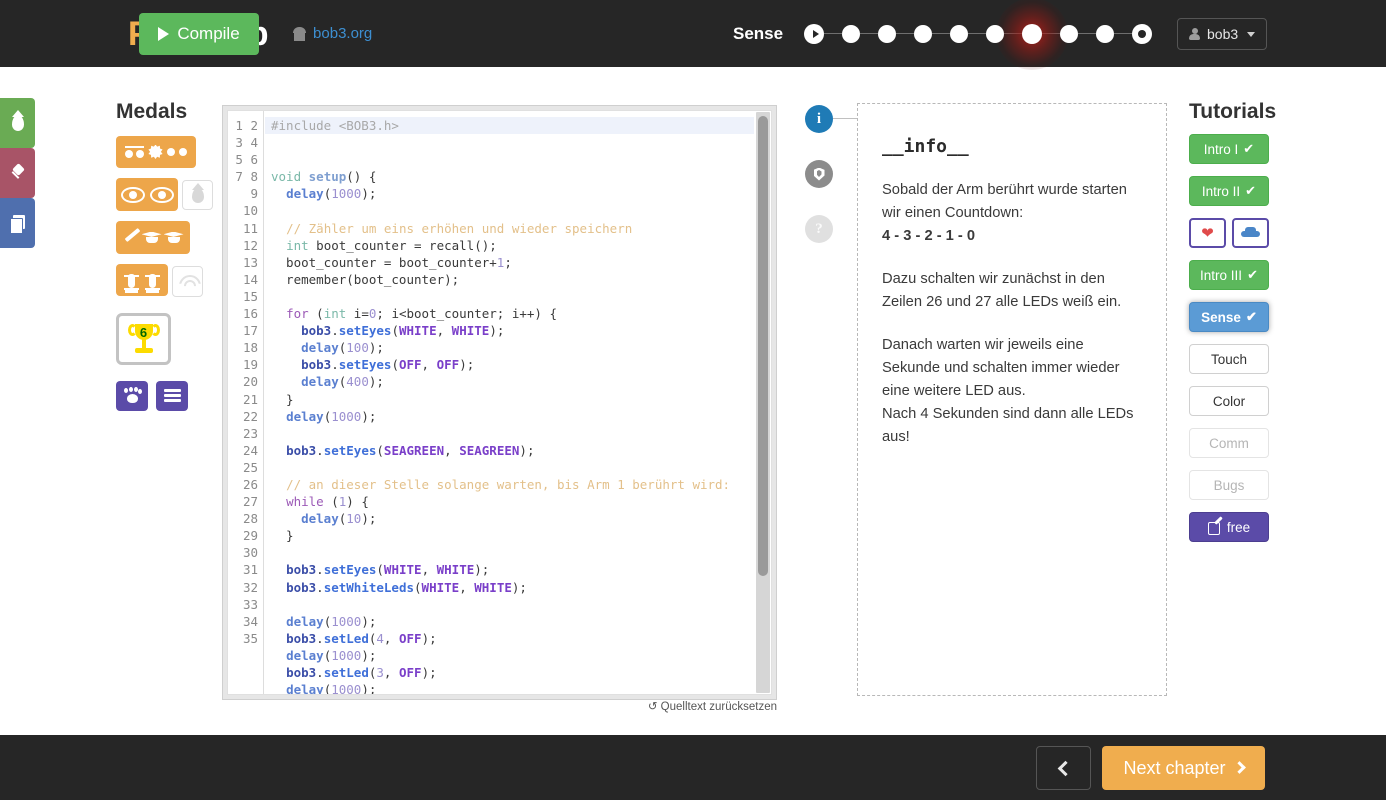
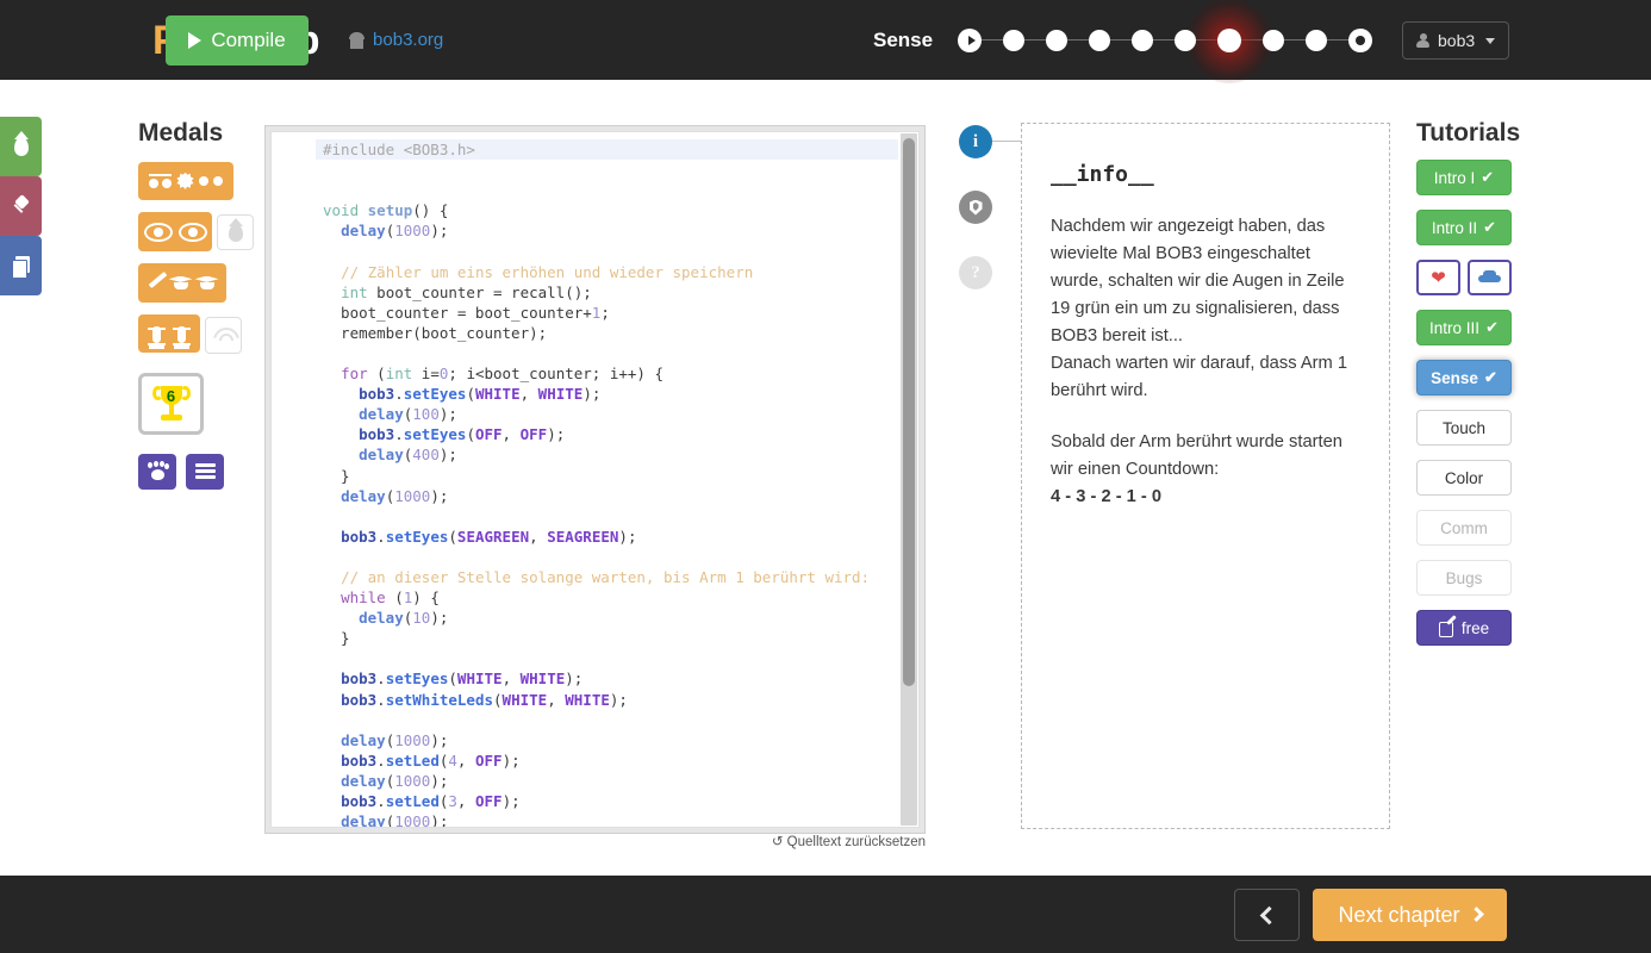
  bob3.org
  Sense
  bob3
  Medals
  6
- 1 2 3 4 5 6 7 8 9 10 11 12 13 14 15 16 17 18 19 20 21 22 23 24 25 26 27 28 29 30 31 32 33 34 35
  #include <BOB3.h>
  void setup() { delay(1000); // Zähler um eins erhöhen und wieder speichern int boot_counter = recall(); boot_counter = boot_counter+1; remember(boot_counter); for (int i=0; i<boot_counter; i++) { bob3.setEyes(WHITE, WHITE); delay(100); bob3.setEyes(OFF, OFF); delay(400); } delay(1000); bob3.setEyes(SEAGREEN, SEAGREEN); // an dieser Stelle solange warten, bis Arm 1 berührt wird: while (1) { delay(10); } bob3.setEyes(WHITE, WHITE); bob3.setWhiteLeds(WHITE, WHITE); delay(1000); bob3.setLed(4, OFF); delay(1000); bob3.setLed(3, OFF); delay(1000);
  ↺ Quelltext zurücksetzen
  i
  ?
  __info__
+ Nachdem wir angezeigt haben, das wievielte Mal BOB3 eingeschaltet wurde, schalten wir die Augen in Zeile 19 grün ein um zu signalisieren, dass BOB3 bereit ist...
+ Danach warten wir darauf, dass Arm 1 berührt wird.
  Sobald der Arm berührt wurde starten wir einen Countdown:
  4 - 3 - 2 - 1 - 0
- Dazu schalten wir zunächst in den Zeilen 26 und 27 alle LEDs weiß ein.
- Danach warten wir jeweils eine Sekunde und schalten immer wieder eine weitere LED aus.
- Nach 4 Sekunden sind dann alle LEDs aus!
  Tutorials
  Intro I
  ✔
  Intro II
  ✔
  ❤
  Intro III
  ✔
  Sense
  ✔
  Touch
  Color
  Comm
  Bugs
  free
  Compile
  Next chapter
